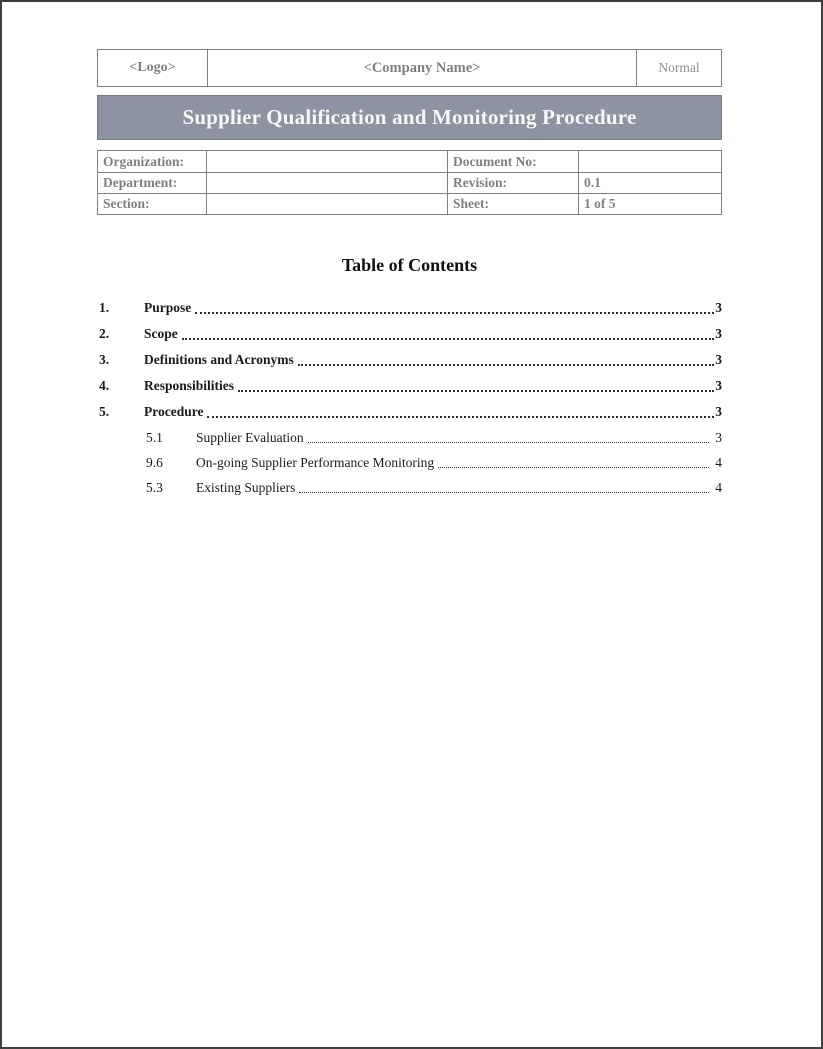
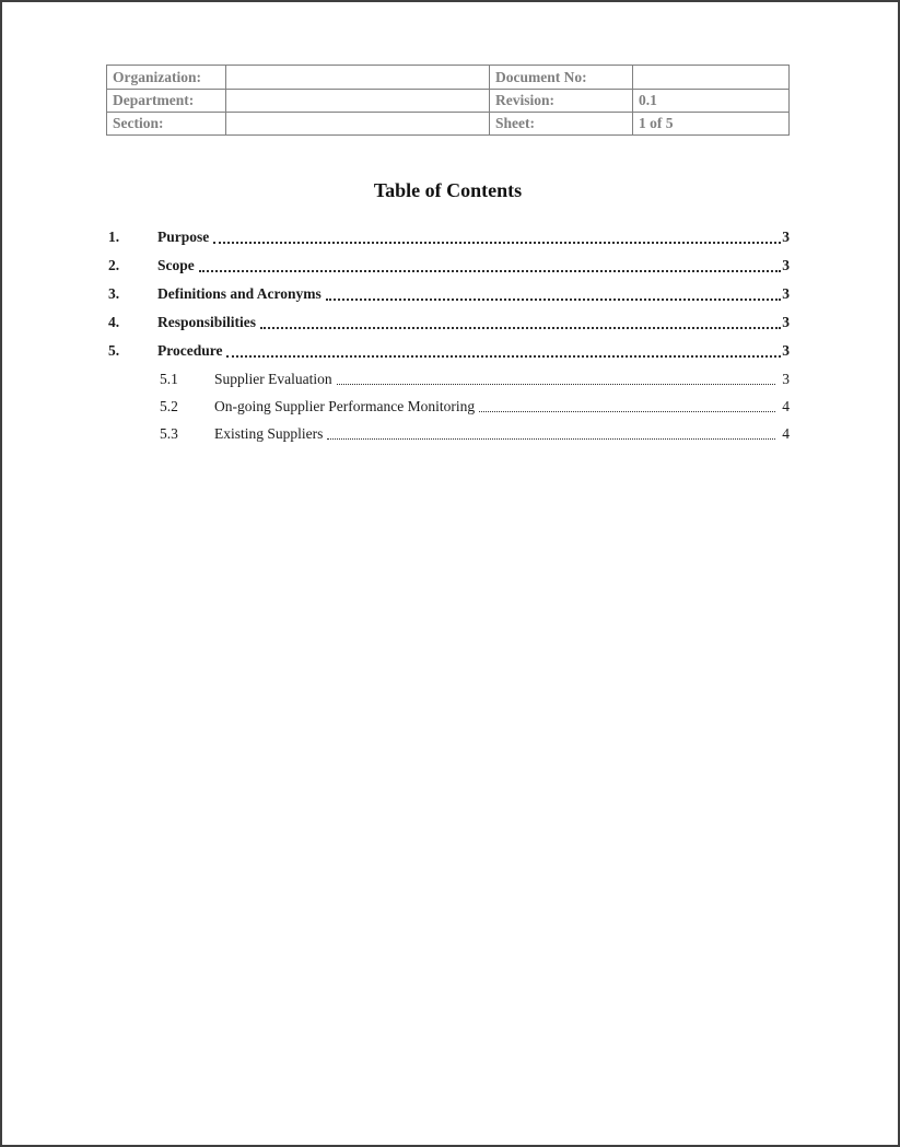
- <Logo>
- <Company Name>
- Normal
- Supplier Qualification and Monitoring Procedure
  Organization:
  Document No:
  Department:
  Revision:
  0.1
  Section:
  Sheet:
  1 of 5
  Table of Contents
  1.
  Purpose
  3
  2.
  Scope
  3
  3.
  Definitions and Acronyms
  3
  4.
  Responsibilities
  3
  5.
  Procedure
  3
  5.1
  Supplier Evaluation
  3
- 9.6
+ 5.2
  On-going Supplier Performance Monitoring
  4
  5.3
  Existing Suppliers
  4
